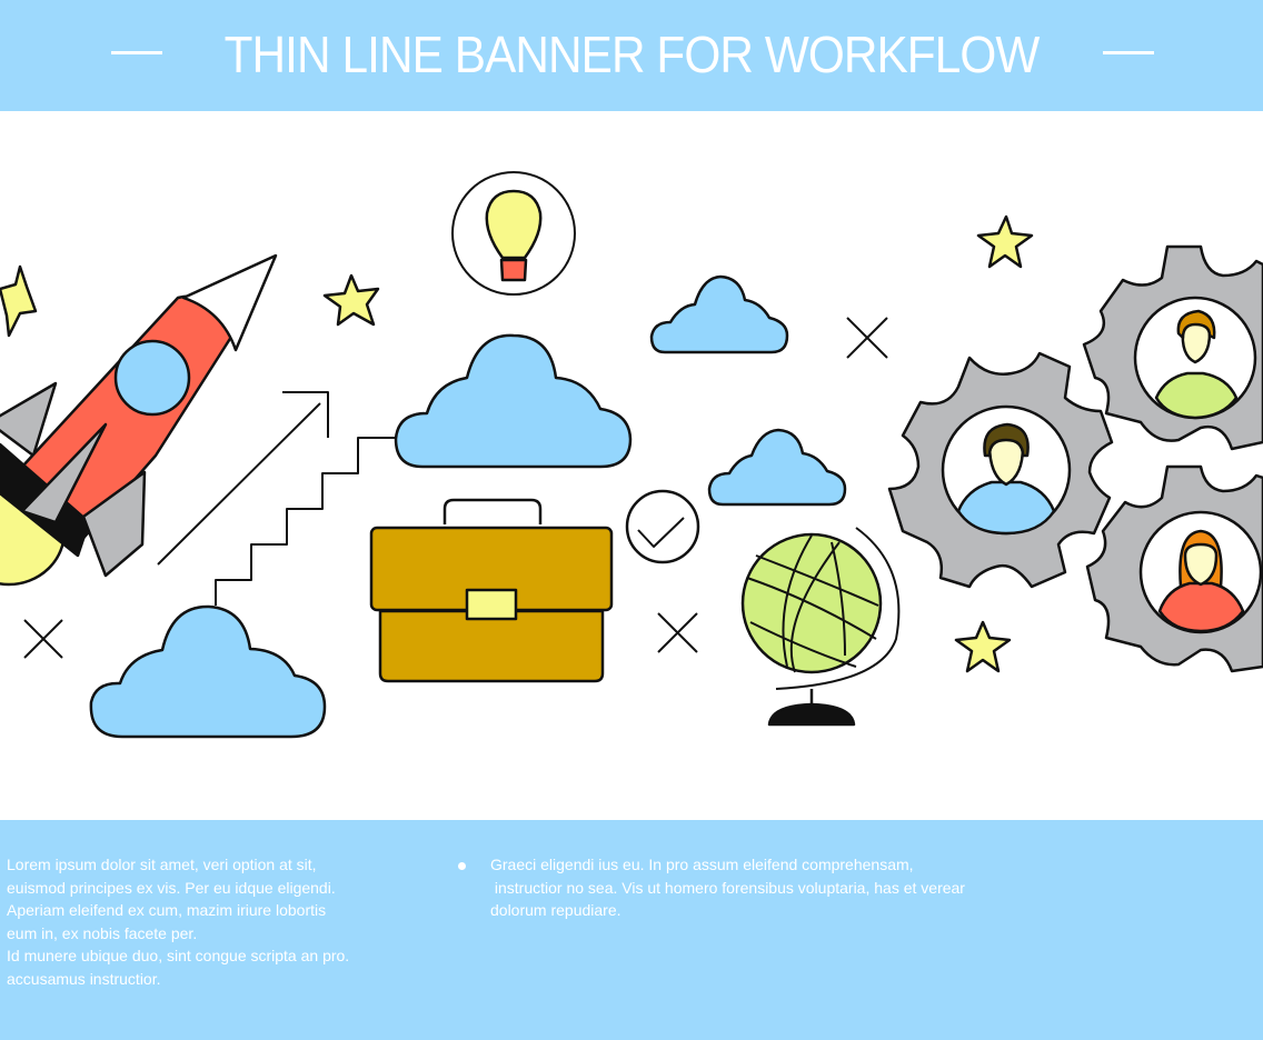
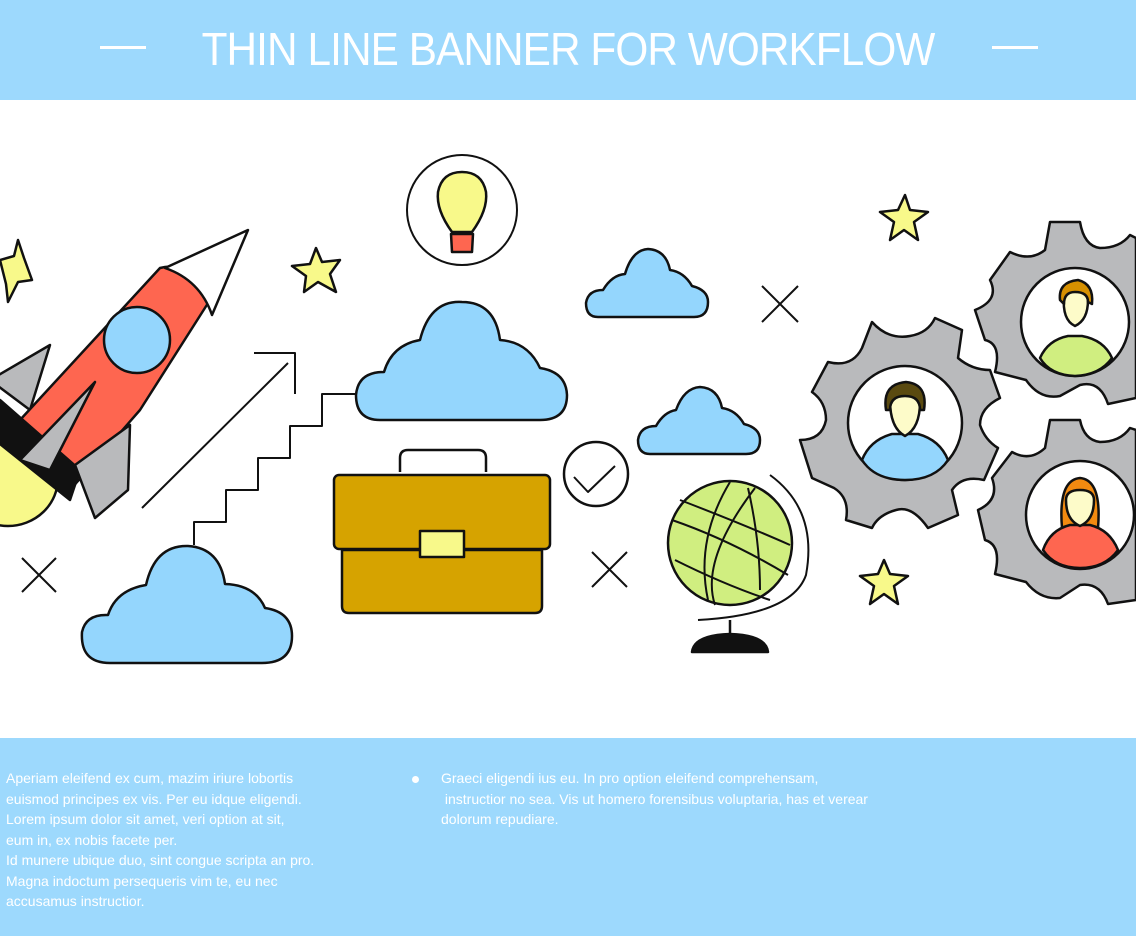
  THIN LINE BANNER FOR WORKFLOW
- Lorem ipsum dolor sit amet, veri option at sit,
+ Aperiam eleifend ex cum, mazim iriure lobortis
  euismod principes ex vis. Per eu idque eligendi.
- Aperiam eleifend ex cum, mazim iriure lobortis
+ Lorem ipsum dolor sit amet, veri option at sit,
  eum in, ex nobis facete per.
  Id munere ubique duo, sint congue scripta an pro.
+ Magna indoctum persequeris vim te, eu nec
  accusamus instructior.
- Graeci eligendi ius eu. In pro assum eleifend comprehensam,
+ Graeci eligendi ius eu. In pro option eleifend comprehensam,
  instructior no sea. Vis ut homero forensibus voluptaria, has et verear
  dolorum repudiare.
